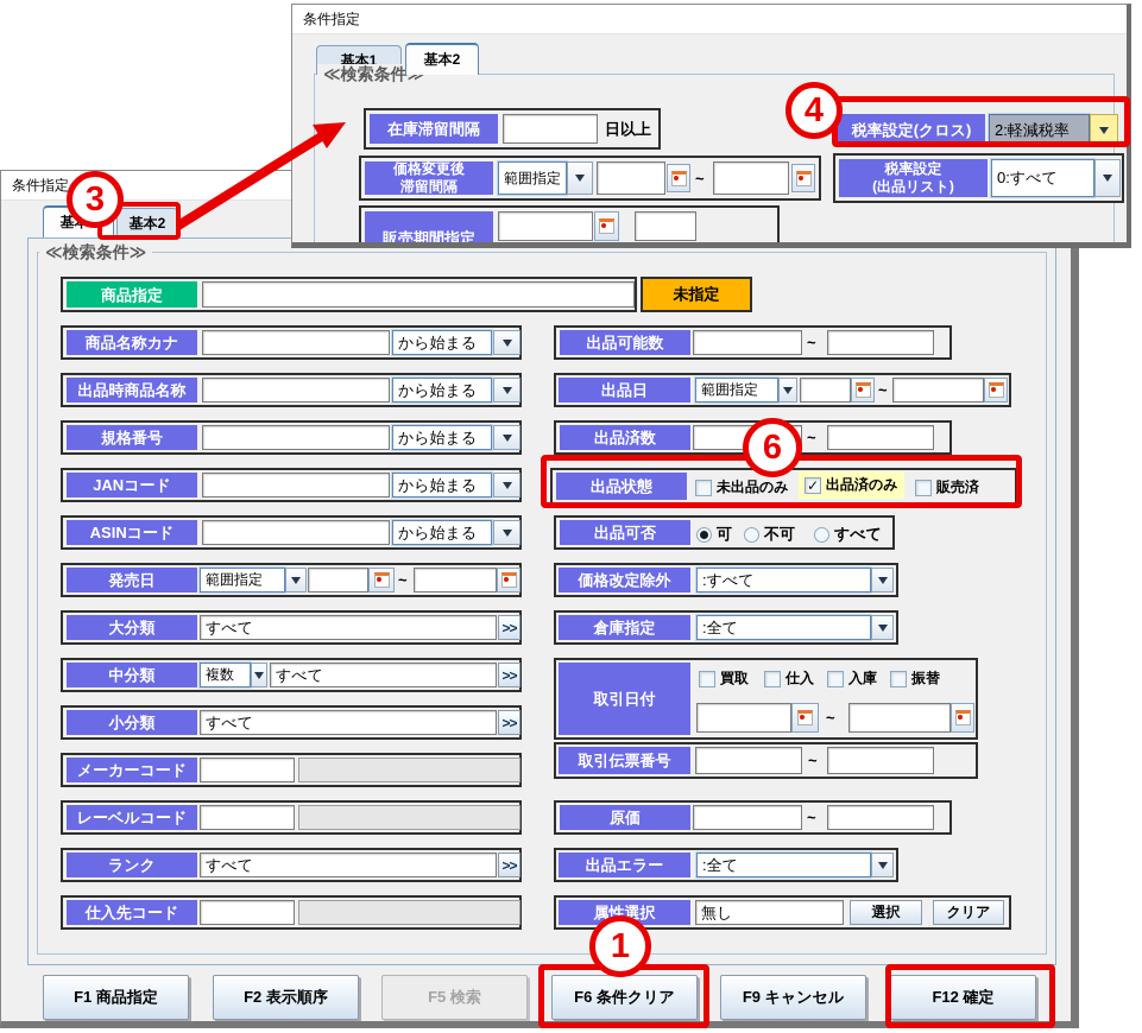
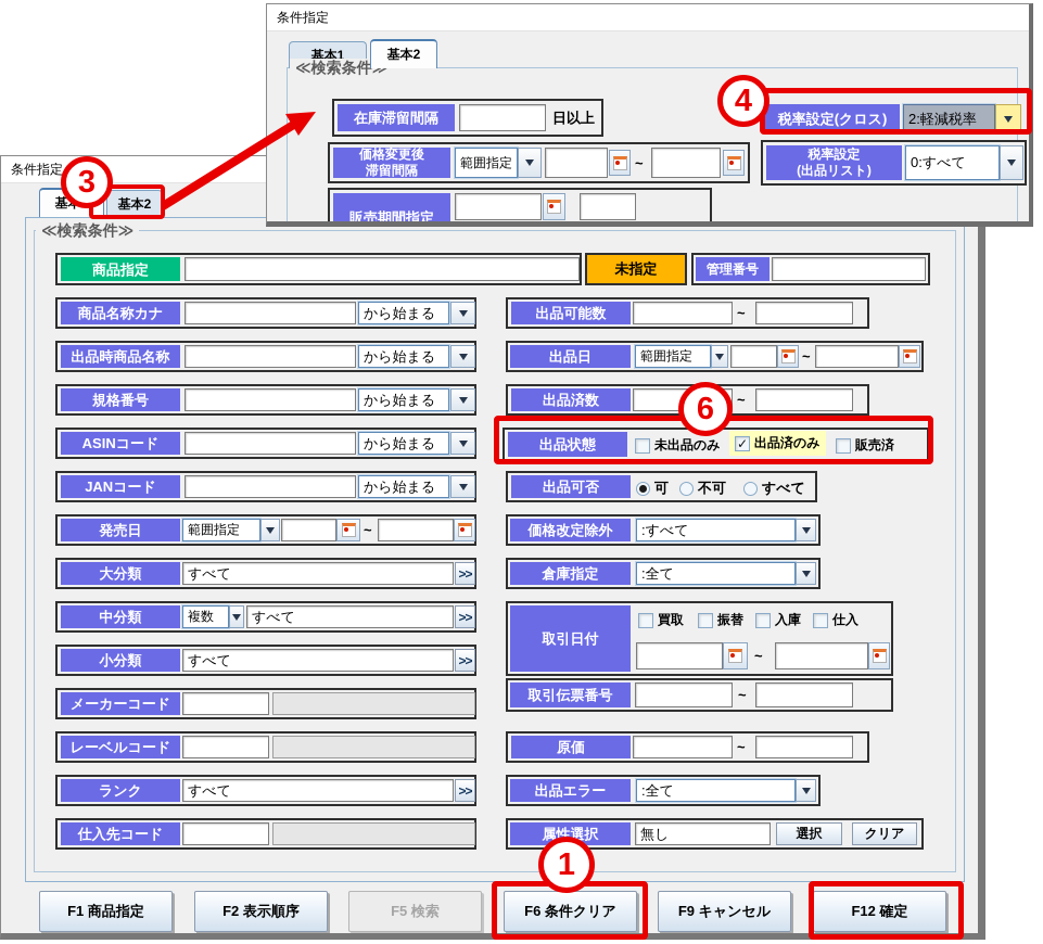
  条件指定
  基本2
  ≪検索条件≫
  商品指定
  未指定
+ 管理番号
  商品名称カナ
  から始まる
  出品時商品名称
  から始まる
  規格番号
  から始まる
- JANコード
+ ASINコード
  から始まる
- ASINコード
+ JANコード
  から始まる
  発売日
  範囲指定
  ~
  大分類
  すべて
  >>
  中分類
  複数
  すべて
  >>
  小分類
  すべて
  >>
  メーカーコード
  レーベルコード
  ランク
  すべて
  >>
  仕入先コード
  出品可能数
  ~
  出品日
  範囲指定
  ~
  出品済数
  ~
  出品状態
  未出品のみ
  出品済のみ
  販売済
  出品可否
  可
  不可
  すべて
  価格改定除外
  :すべて
  倉庫指定
  :全て
  取引日付
  買取
- 仕入
+ 振替
  入庫
- 振替
+ 仕入
  ~
  取引伝票番号
  ~
  原価
  ~
  出品エラー
  :全て
  属性選択
  無し
  選択
  クリア
  F1 商品指定
  F2 表示順序
  F5 検索
  F6 条件クリア
  F9 キャンセル
  F12 確定
  条件指定
  基本1
  基本2
  ≪検索条件
  在庫滞留間隔
  日以上
  価格変更後
  滞留間隔
  範囲指定
  ~
  販売期間指定
  税率設定(クロス)
  2:軽減税率
  税率設定
  (出品リスト)
  0:すべて
  3
  4
  6
  1
